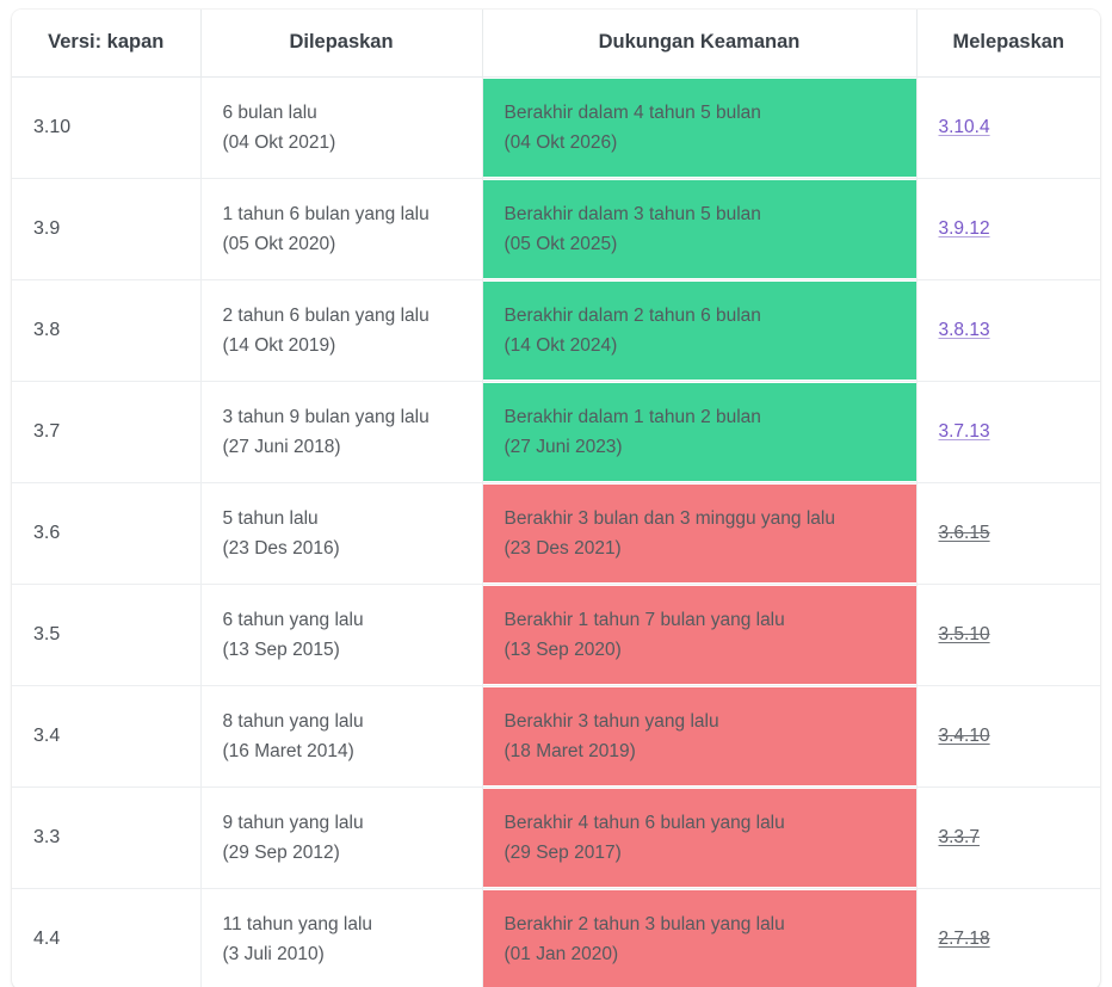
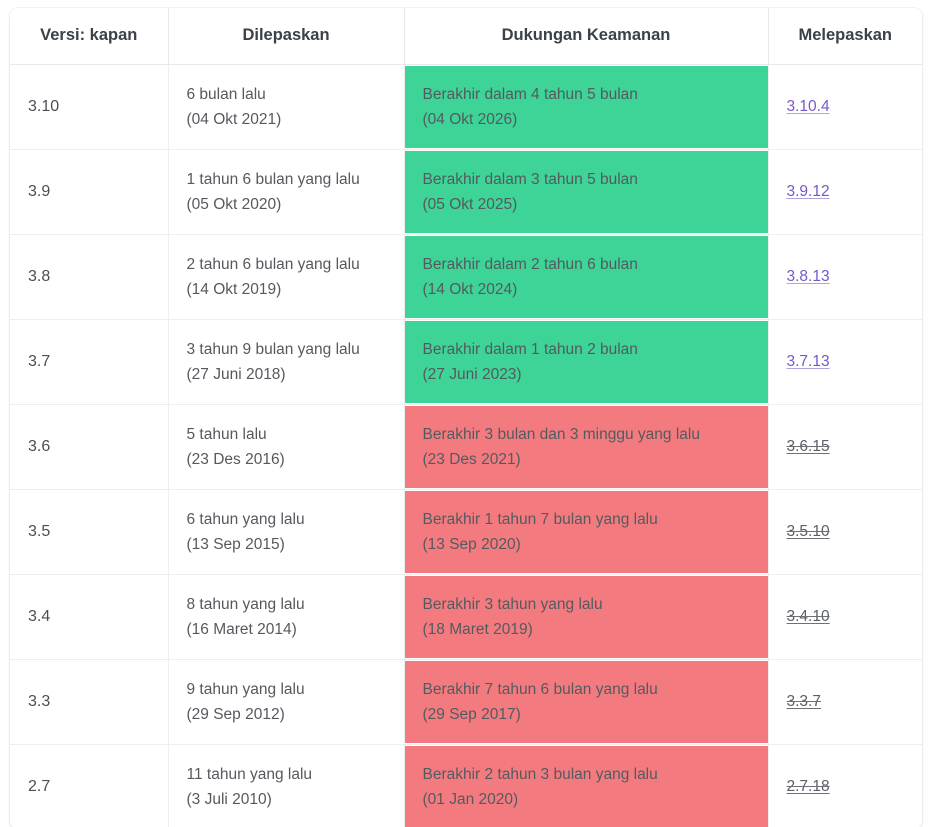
  Versi: kapan	Dilepaskan	Dukungan Keamanan	Melepaskan
  3.10	6 bulan lalu(04 Okt 2021)	Berakhir dalam 4 tahun 5 bulan(04 Okt 2026)	3.10.4
  3.9	1 tahun 6 bulan yang lalu(05 Okt 2020)	Berakhir dalam 3 tahun 5 bulan(05 Okt 2025)	3.9.12
  3.8	2 tahun 6 bulan yang lalu(14 Okt 2019)	Berakhir dalam 2 tahun 6 bulan(14 Okt 2024)	3.8.13
  3.7	3 tahun 9 bulan yang lalu(27 Juni 2018)	Berakhir dalam 1 tahun 2 bulan(27 Juni 2023)	3.7.13
  3.6	5 tahun lalu(23 Des 2016)	Berakhir 3 bulan dan 3 minggu yang lalu(23 Des 2021)	3.6.15
  3.5	6 tahun yang lalu(13 Sep 2015)	Berakhir 1 tahun 7 bulan yang lalu(13 Sep 2020)	3.5.10
  3.4	8 tahun yang lalu(16 Maret 2014)	Berakhir 3 tahun yang lalu(18 Maret 2019)	3.4.10
- 3.3	9 tahun yang lalu(29 Sep 2012)	Berakhir 4 tahun 6 bulan yang lalu(29 Sep 2017)	3.3.7
+ 3.3	9 tahun yang lalu(29 Sep 2012)	Berakhir 7 tahun 6 bulan yang lalu(29 Sep 2017)	3.3.7
- 4.4	11 tahun yang lalu(3 Juli 2010)	Berakhir 2 tahun 3 bulan yang lalu(01 Jan 2020)	2.7.18
+ 2.7	11 tahun yang lalu(3 Juli 2010)	Berakhir 2 tahun 3 bulan yang lalu(01 Jan 2020)	2.7.18
